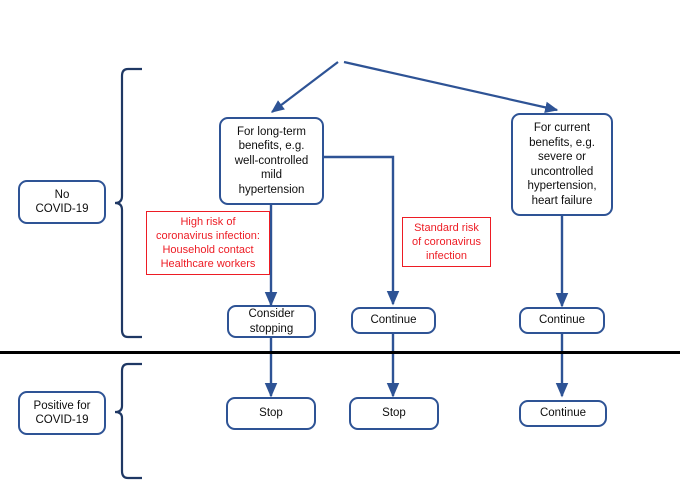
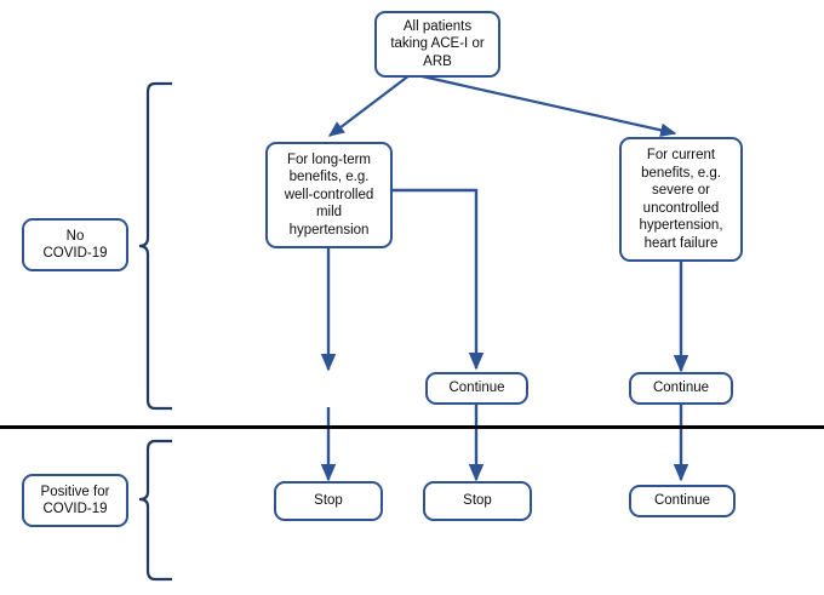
  No
  COVID-19
  Positive for
  COVID-19
+ All patients
+ taking ACE-I or
+ ARB
  For long-term
  benefits, e.g.
  well-controlled
  mild
  hypertension
  For current
  benefits, e.g.
  severe or
  uncontrolled
  hypertension,
  heart failure
- High risk of
- coronavirus infection:
- Household contact
- Healthcare workers
- Standard risk
- of coronavirus
- infection
- Consider
- stopping
  Continue
  Continue
  Stop
  Stop
  Continue
